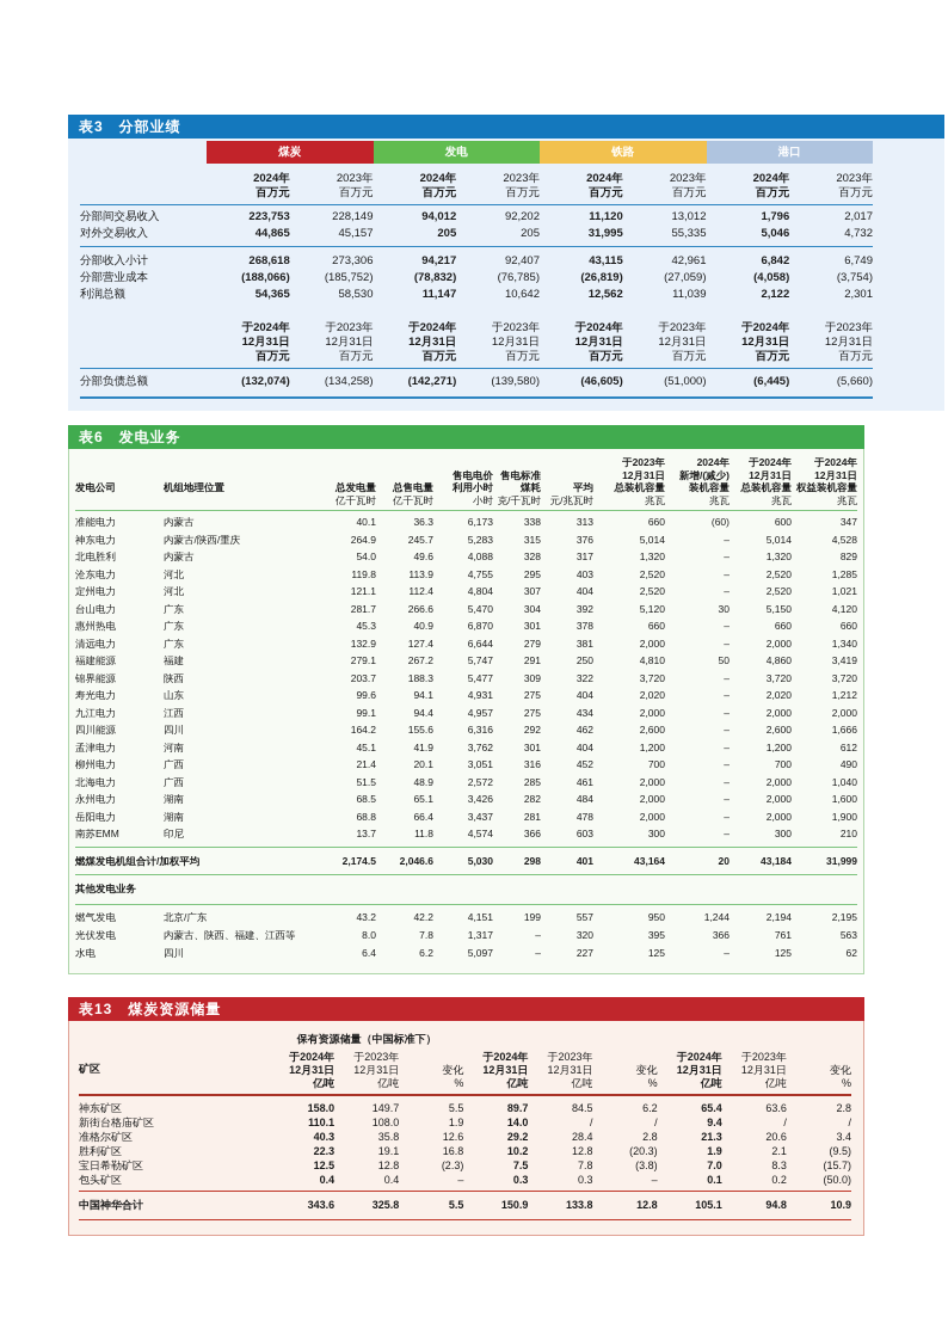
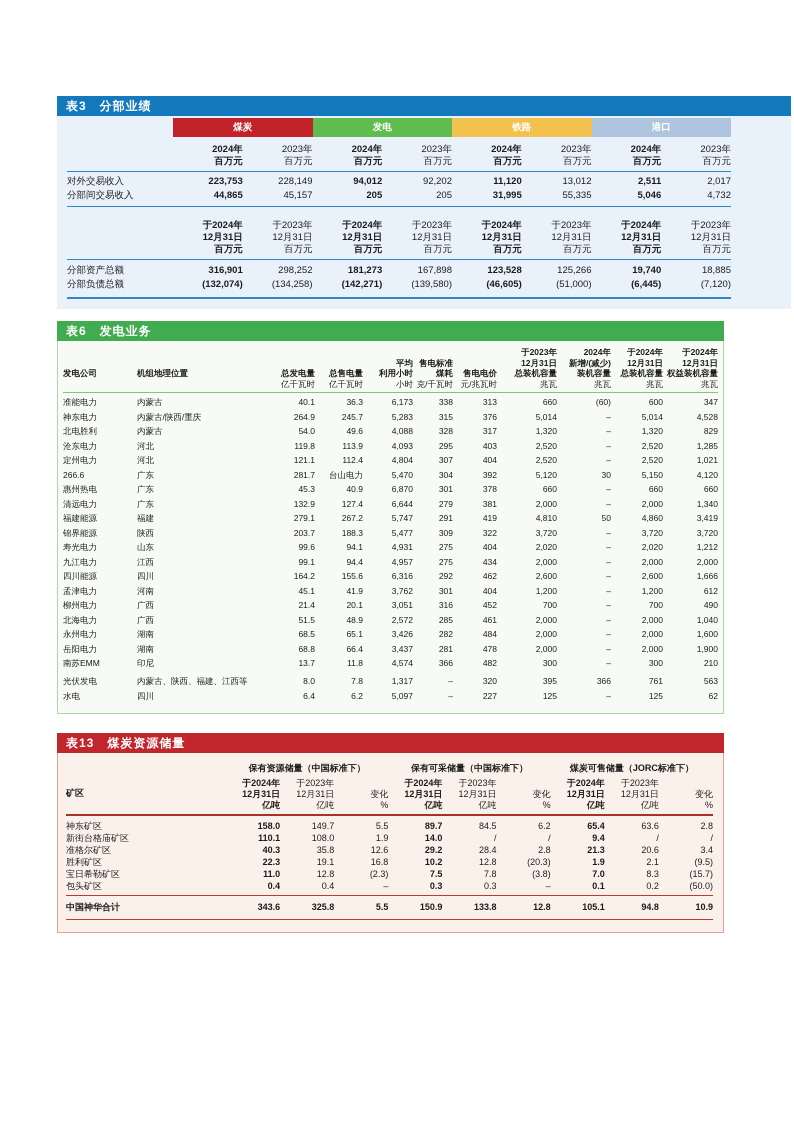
  表3 分部业绩
  煤炭
  发电
  铁路
  港口
  2024年
  百万元
  2023年
  百万元
  2024年
  百万元
  2023年
  百万元
  2024年
  百万元
  2023年
  百万元
  2024年
  百万元
  2023年
  百万元
- 分部间交易收入
+ 对外交易收入
  223,753
  228,149
  94,012
  92,202
  11,120
  13,012
- 1,796
+ 2,511
  2,017
- 对外交易收入
+ 分部间交易收入
  44,865
  45,157
  205
  205
  31,995
  55,335
  5,046
  4,732
- 分部收入小计
- 268,618
- 273,306
- 94,217
- 92,407
- 43,115
- 42,961
- 6,842
- 6,749
- 分部营业成本
- (188,066)
- (185,752)
- (78,832)
- (76,785)
- (26,819)
- (27,059)
- (4,058)
- (3,754)
- 利润总额
- 54,365
- 58,530
- 11,147
- 10,642
- 12,562
- 11,039
- 2,122
- 2,301
  于2024年
  12月31日
  百万元
  于2023年
  12月31日
  百万元
  于2024年
  12月31日
  百万元
  于2023年
  12月31日
  百万元
  于2024年
  12月31日
  百万元
  于2023年
  12月31日
  百万元
  于2024年
  12月31日
  百万元
  于2023年
  12月31日
  百万元
+ 分部资产总额
+ 316,901
+ 298,252
+ 181,273
+ 167,898
+ 123,528
+ 125,266
+ 19,740
+ 18,885
  分部负债总额
  (132,074)
  (134,258)
  (142,271)
  (139,580)
  (46,605)
  (51,000)
  (6,445)
- (5,660)
+ (7,120)
  表6 发电业务
  发电公司
  机组地理位置
  总发电量
  亿千瓦时
  总售电量
  亿千瓦时
- 售电电价
+ 平均
  利用小时
  小时
  售电标准
  煤耗
  克/千瓦时
- 平均
+ 售电电价
  元/兆瓦时
  于2023年
  12月31日
  总装机容量
  兆瓦
  2024年
  新增/(减少)
  装机容量
  兆瓦
  于2024年
  12月31日
  总装机容量
  兆瓦
  于2024年
  12月31日
  权益装机容量
  兆瓦
  准能电力
  内蒙古
  40.1
  36.3
  6,173
  338
  313
  660
  (60)
  600
  347
  神东电力
  内蒙古/陕西/重庆
  264.9
  245.7
  5,283
  315
  376
  5,014
  –
  5,014
  4,528
  北电胜利
  内蒙古
  54.0
  49.6
  4,088
  328
  317
  1,320
  –
  1,320
  829
  沧东电力
  河北
  119.8
  113.9
- 4,755
+ 4,093
  295
  403
  2,520
  –
  2,520
  1,285
  定州电力
  河北
  121.1
  112.4
  4,804
  307
  404
  2,520
  –
  2,520
  1,021
- 台山电力
+ 266.6
  广东
  281.7
- 266.6
+ 台山电力
  5,470
  304
  392
  5,120
  30
  5,150
  4,120
  惠州热电
  广东
  45.3
  40.9
  6,870
  301
  378
  660
  –
  660
  660
  清远电力
  广东
  132.9
  127.4
  6,644
  279
  381
  2,000
  –
  2,000
  1,340
  福建能源
  福建
  279.1
  267.2
  5,747
  291
- 250
+ 419
  4,810
  50
  4,860
  3,419
  锦界能源
  陕西
  203.7
  188.3
  5,477
  309
  322
  3,720
  –
  3,720
  3,720
  寿光电力
  山东
  99.6
  94.1
  4,931
  275
  404
  2,020
  –
  2,020
  1,212
  九江电力
  江西
  99.1
  94.4
  4,957
  275
  434
  2,000
  –
  2,000
  2,000
  四川能源
  四川
  164.2
  155.6
  6,316
  292
  462
  2,600
  –
  2,600
  1,666
  孟津电力
  河南
  45.1
  41.9
  3,762
  301
  404
  1,200
  –
  1,200
  612
  柳州电力
  广西
  21.4
  20.1
  3,051
  316
  452
  700
  –
  700
  490
  北海电力
  广西
  51.5
  48.9
  2,572
  285
  461
  2,000
  –
  2,000
  1,040
  永州电力
  湖南
  68.5
  65.1
  3,426
  282
  484
  2,000
  –
  2,000
  1,600
  岳阳电力
  湖南
  68.8
  66.4
  3,437
  281
  478
  2,000
  –
  2,000
  1,900
  南苏EMM
  印尼
  13.7
  11.8
  4,574
  366
- 603
+ 482
  300
  –
  300
  210
- 燃煤发电机组合计/加权平均
- 2,174.5
- 2,046.6
- 5,030
- 298
- 401
- 43,164
- 20
- 43,184
- 31,999
- 其他发电业务
- 燃气发电
- 北京/广东
- 43.2
- 42.2
- 4,151
- 199
- 557
- 950
- 1,244
- 2,194
- 2,195
  光伏发电
  内蒙古、陕西、福建、江西等
  8.0
  7.8
  1,317
  –
  320
  395
  366
  761
  563
  水电
  四川
  6.4
  6.2
  5,097
  –
  227
  125
  –
  125
  62
  表13 煤炭资源储量
  保有资源储量（中国标准下）
+ 保有可采储量（中国标准下）
+ 煤炭可售储量（JORC标准下）
  矿区
  于2024年
  12月31日
  亿吨
  于2023年
  12月31日
  亿吨
  变化
  %
  于2024年
  12月31日
  亿吨
  于2023年
  12月31日
  亿吨
  变化
  %
  于2024年
  12月31日
  亿吨
  于2023年
  12月31日
  亿吨
  变化
  %
  神东矿区
  158.0
  149.7
  5.5
  89.7
  84.5
  6.2
  65.4
  63.6
  2.8
  新街台格庙矿区
  110.1
  108.0
  1.9
  14.0
  /
  /
  9.4
  /
  /
  准格尔矿区
  40.3
  35.8
  12.6
  29.2
  28.4
  2.8
  21.3
  20.6
  3.4
  胜利矿区
  22.3
  19.1
  16.8
  10.2
  12.8
  (20.3)
  1.9
  2.1
  (9.5)
  宝日希勒矿区
- 12.5
+ 11.0
  12.8
  (2.3)
  7.5
  7.8
  (3.8)
  7.0
  8.3
  (15.7)
  包头矿区
  0.4
  0.4
  –
  0.3
  0.3
  –
  0.1
  0.2
  (50.0)
  中国神华合计
  343.6
  325.8
  5.5
  150.9
  133.8
  12.8
  105.1
  94.8
  10.9
